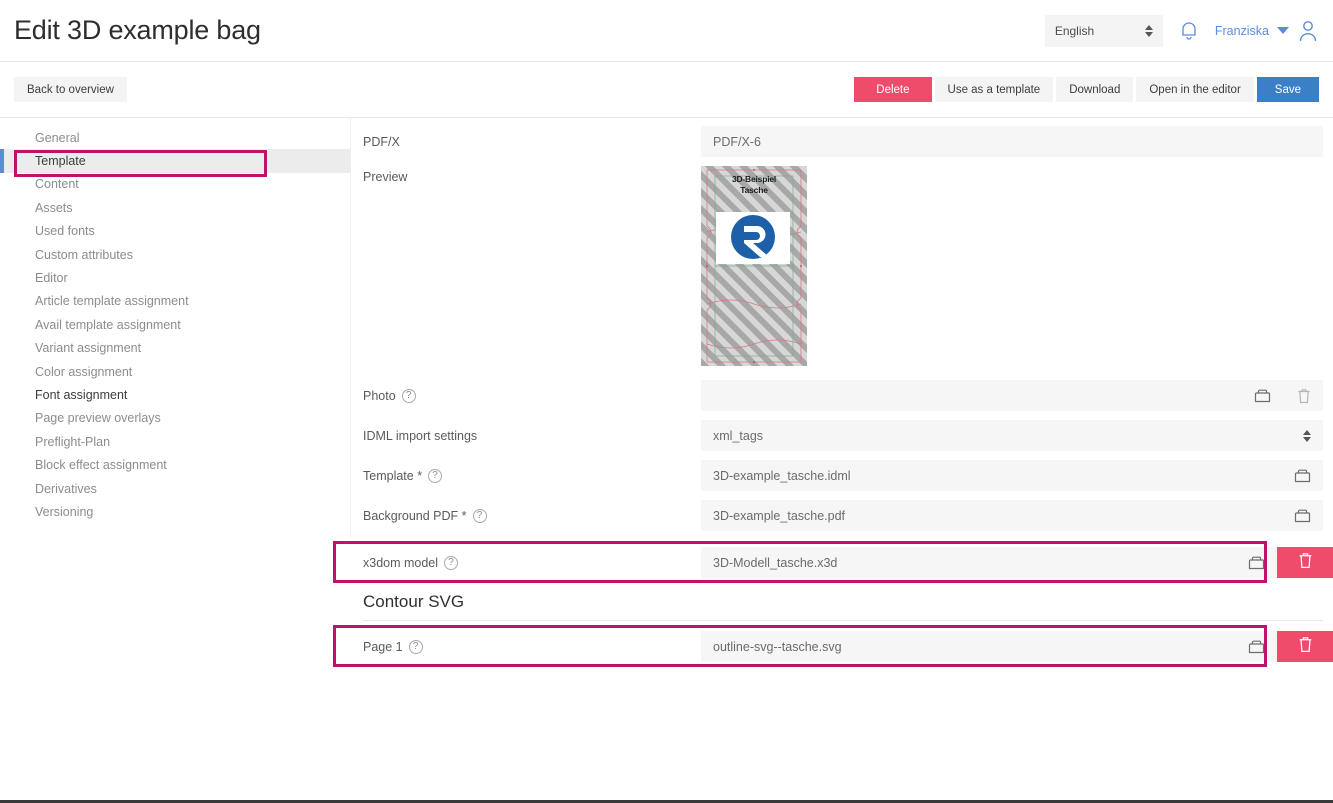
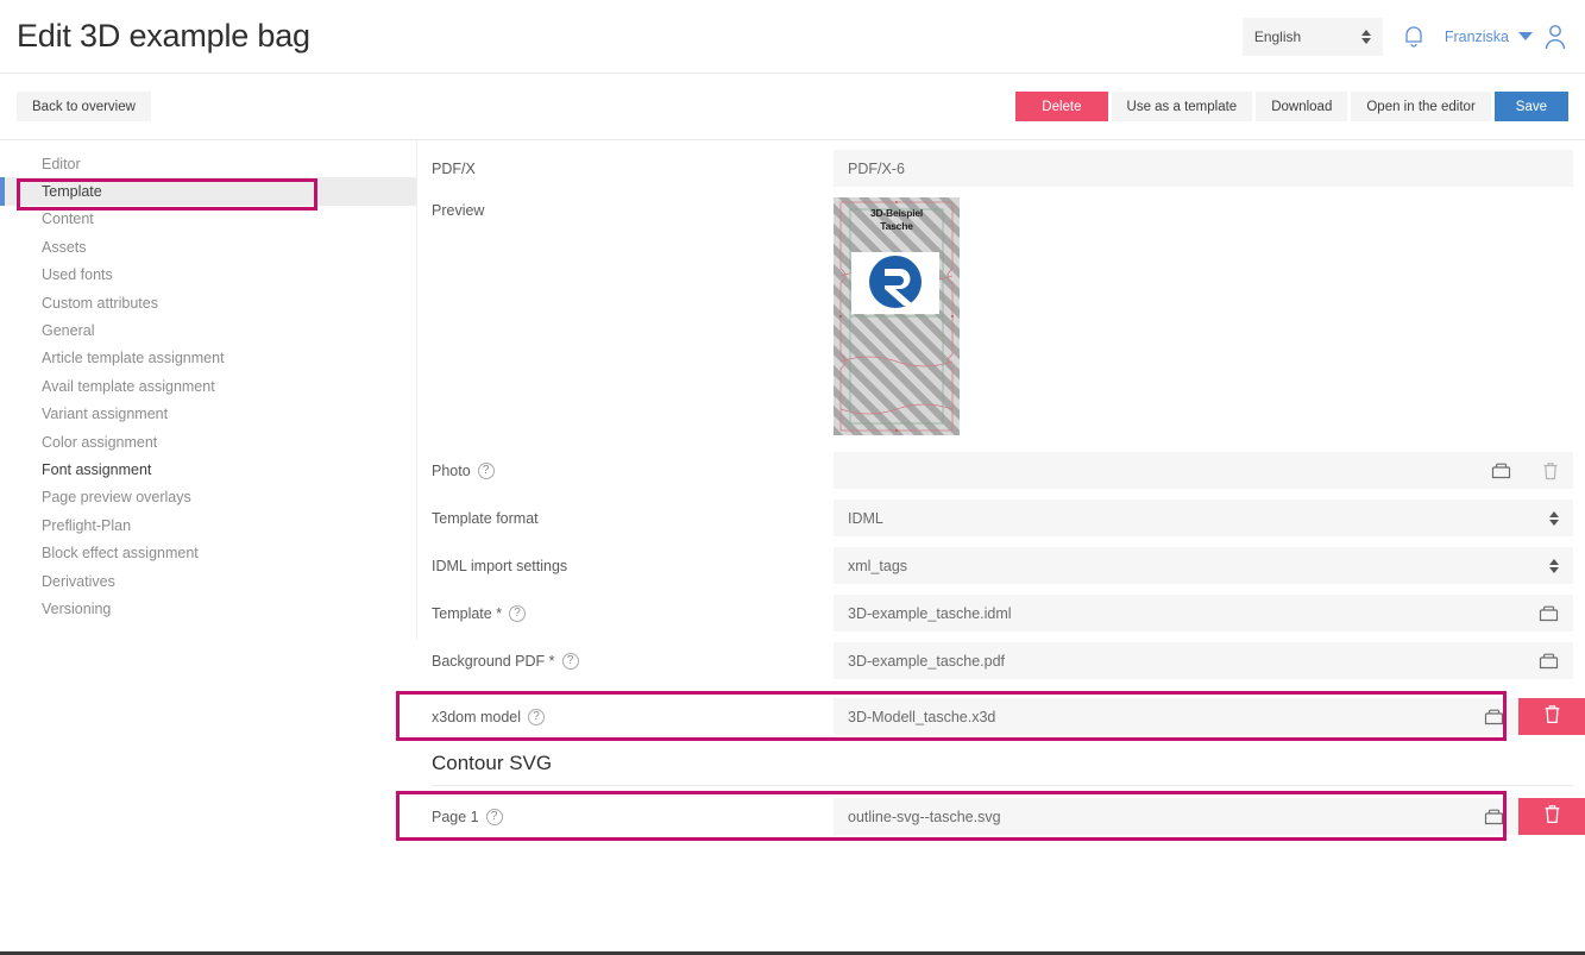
  Edit 3D example bag
  English
  Franziska
  Back to overview
  Delete
  Use as a template
  Download
  Open in the editor
  Save
- General
+ Editor
  Template
  Content
  Assets
  Used fonts
  Custom attributes
- Editor
+ General
  Article template assignment
  Avail template assignment
  Variant assignment
  Color assignment
  Font assignment
  Page preview overlays
  Preflight-Plan
  Block effect assignment
  Derivatives
  Versioning
  PDF/X
  PDF/X-6
  Preview
  3D-Beispiel
  Tasche
  Photo
  ?
+ Template format
+ IDML
  IDML import settings
  xml_tags
  Template *
  ?
  3D-example_tasche.idml
  Background PDF *
  ?
  3D-example_tasche.pdf
  x3dom model
  ?
  3D-Modell_tasche.x3d
  Contour SVG
  Page 1
  ?
  outline-svg--tasche.svg
